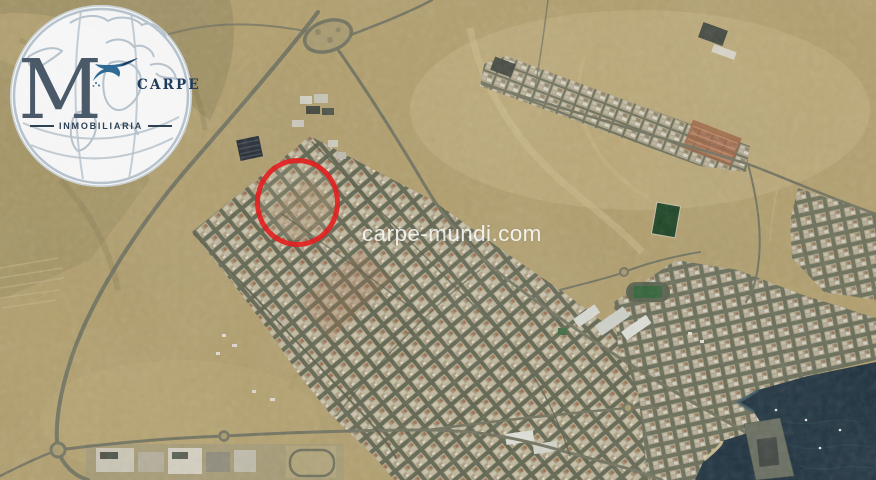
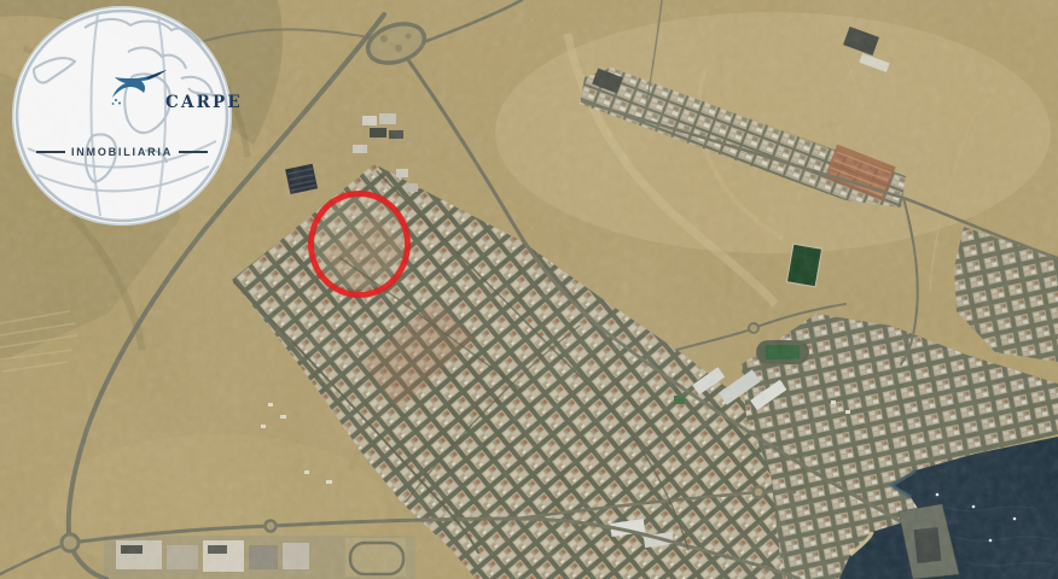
- carpe-mundi.com
- M
  CARPE
  INMOBILIARIA
